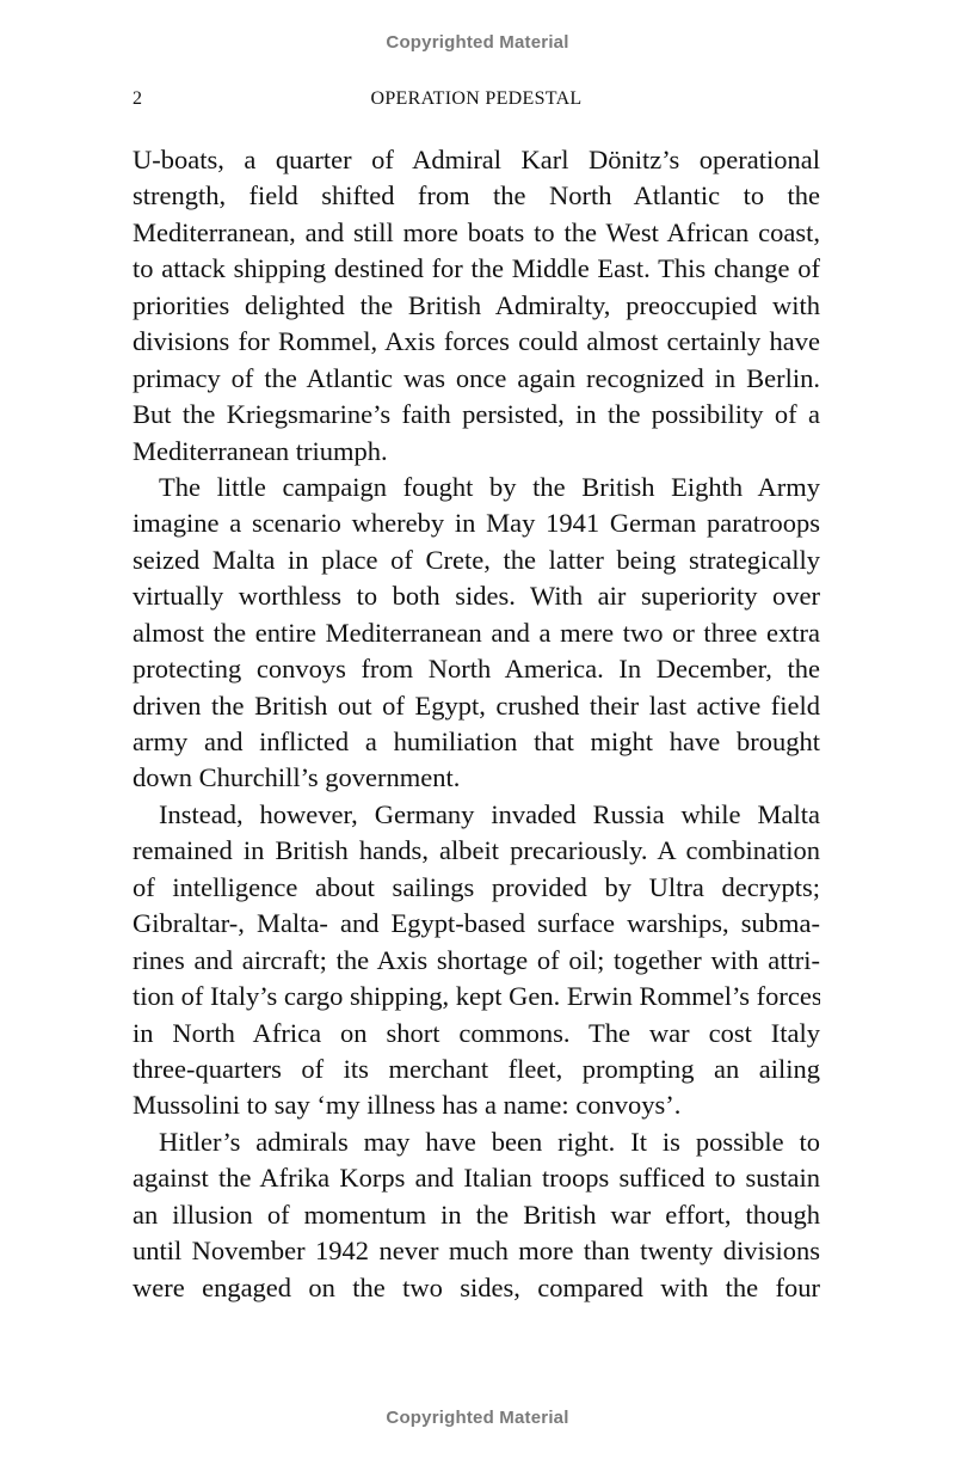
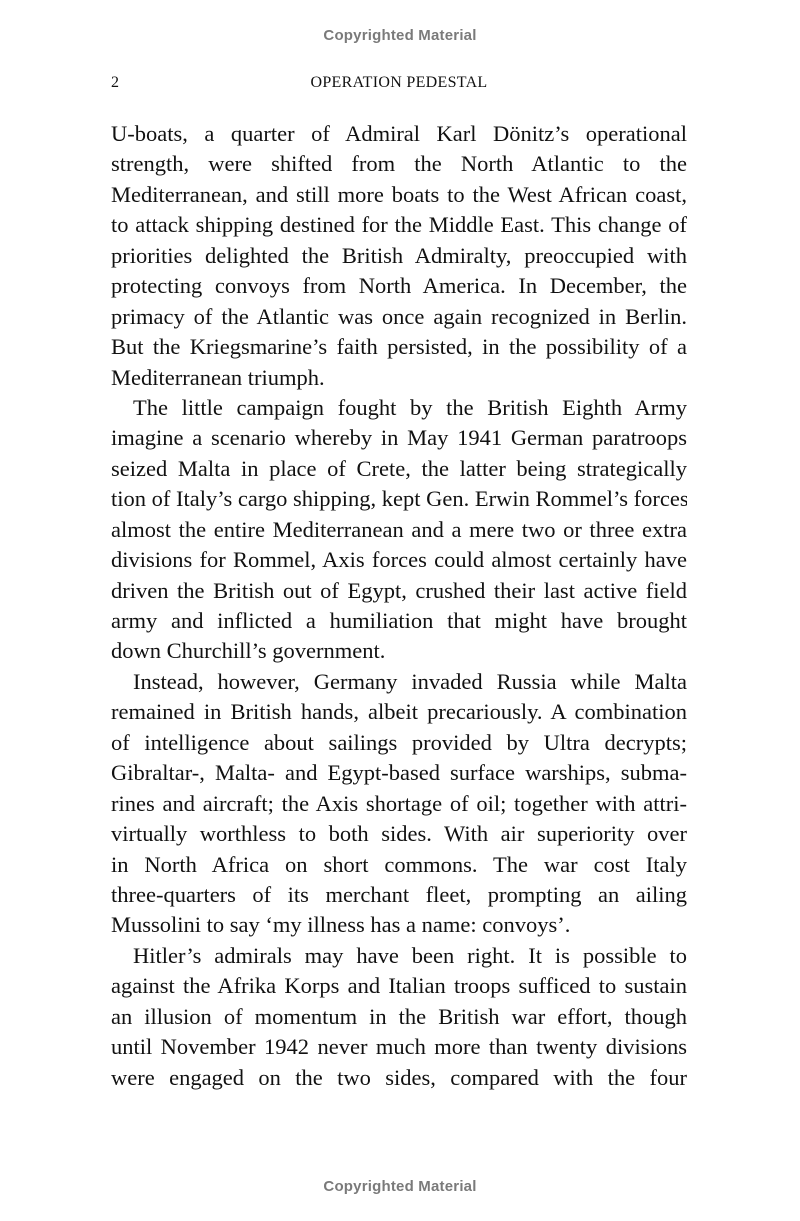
  Copyrighted Material
  2
  OPERATION PEDESTAL
  U-boats, a quarter of Admiral Karl Dönitz’s operational
- strength, field shifted from the North Atlantic to the
+ strength, were shifted from the North Atlantic to the
  Mediterranean, and still more boats to the West African coast,
  to attack shipping destined for the Middle East. This change of
  priorities delighted the British Admiralty, preoccupied with
- divisions for Rommel, Axis forces could almost certainly have
+ protecting convoys from North America. In December, the
  primacy of the Atlantic was once again recognized in Berlin.
  But the Kriegsmarine’s faith persisted, in the possibility of a
  Mediterranean triumph.
  The little campaign fought by the British Eighth Army
  imagine a scenario whereby in May 1941 German paratroops
  seized Malta in place of Crete, the latter being strategically
- virtually worthless to both sides. With air superiority over
+ tion of Italy’s cargo shipping, kept Gen. Erwin Rommel’s forces
  almost the entire Mediterranean and a mere two or three extra
- protecting convoys from North America. In December, the
+ divisions for Rommel, Axis forces could almost certainly have
  driven the British out of Egypt, crushed their last active field
  army and inflicted a humiliation that might have brought
  down Churchill’s government.
  Instead, however, Germany invaded Russia while Malta
  remained in British hands, albeit precariously. A combination
  of intelligence about sailings provided by Ultra decrypts;
  Gibraltar-, Malta- and Egypt-based surface warships, subma-
  rines and aircraft; the Axis shortage of oil; together with attri-
- tion of Italy’s cargo shipping, kept Gen. Erwin Rommel’s forces
+ virtually worthless to both sides. With air superiority over
  in North Africa on short commons. The war cost Italy
  three-quarters of its merchant fleet, prompting an ailing
  Mussolini to say ‘my illness has a name: convoys’.
  Hitler’s admirals may have been right. It is possible to
  against the Afrika Korps and Italian troops sufficed to sustain
  an illusion of momentum in the British war effort, though
  until November 1942 never much more than twenty divisions
  were engaged on the two sides, compared with the four
  Copyrighted Material
